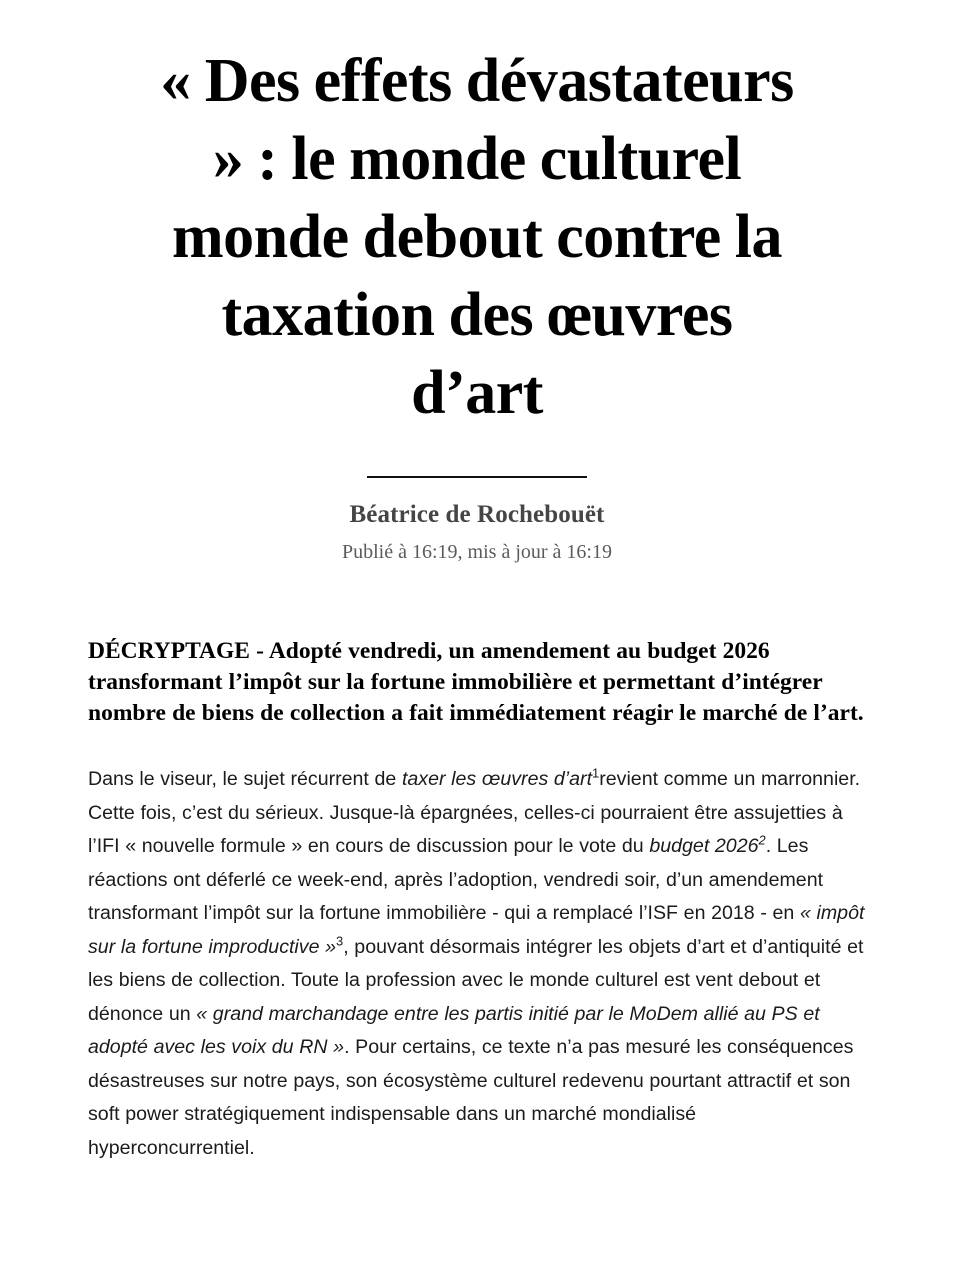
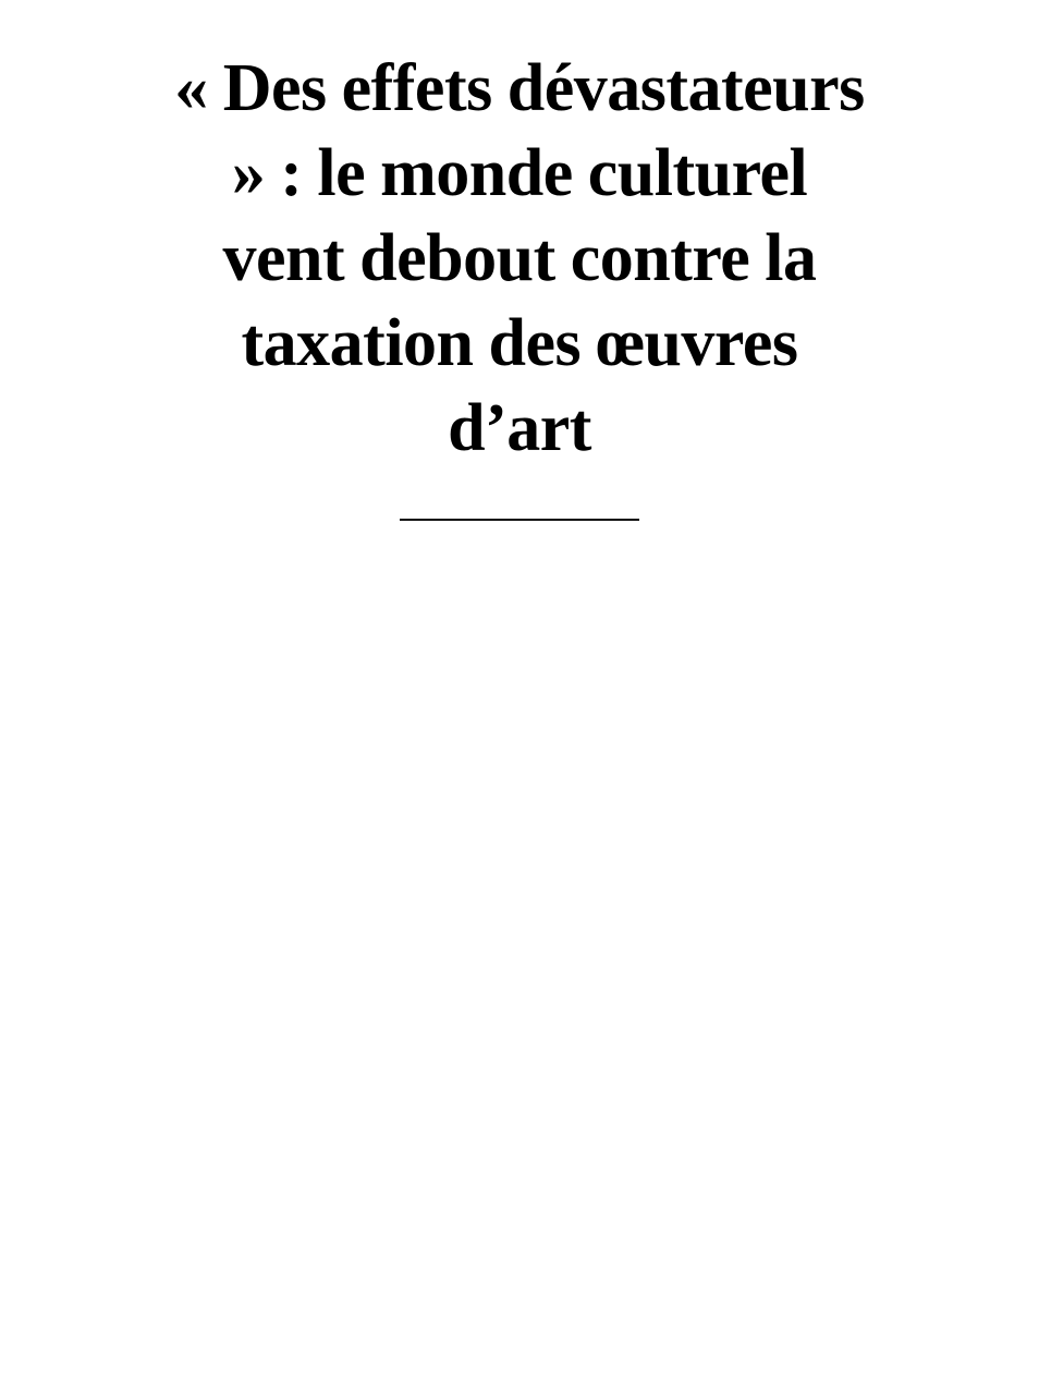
- « Des effets dévastateurs » : le monde culturel monde debout contre la taxation des œuvres d’art
+ « Des effets dévastateurs » : le monde culturel vent debout contre la taxation des œuvres d’art
- Béatrice de Rochebouët
- Publié à 16:19, mis à jour à 16:19
- DÉCRYPTAGE - Adopté vendredi, un amendement au budget 2026 transformant l’impôt sur la fortune immobilière et permettant d’intégrer nombre de biens de collection a fait immédiatement réagir le marché de l’art.
- Dans le viseur, le sujet récurrent de taxer les œuvres d’art1revient comme un marronnier. Cette fois, c’est du sérieux. Jusque-là épargnées, celles-ci pourraient être assujetties à l’IFI « nouvelle formule » en cours de discussion pour le vote du budget 20262. Les réactions ont déferlé ce week-end, après l’adoption, vendredi soir, d’un amendement transformant l’impôt sur la fortune immobilière - qui a remplacé l’ISF en 2018 - en « impôt sur la fortune improductive »3, pouvant désormais intégrer les objets d’art et d’antiquité et les biens de collection. Toute la profession avec le monde culturel est vent debout et dénonce un « grand marchandage entre les partis initié par le MoDem allié au PS et adopté avec les voix du RN ». Pour certains, ce texte n’a pas mesuré les conséquences désastreuses sur notre pays, son écosystème culturel redevenu pourtant attractif et son soft power stratégiquement indispensable dans un marché mondialisé hyperconcurrentiel.
